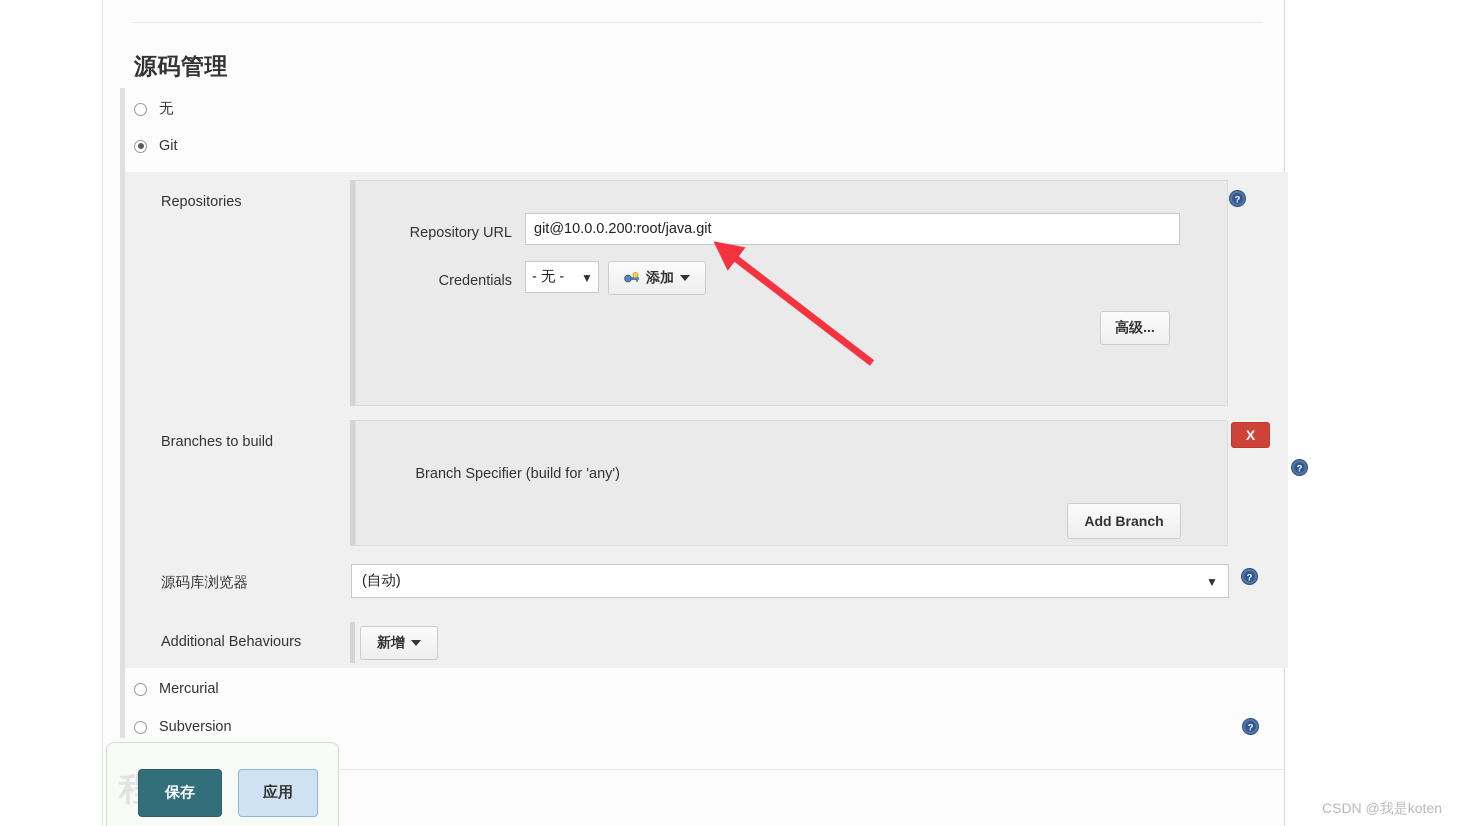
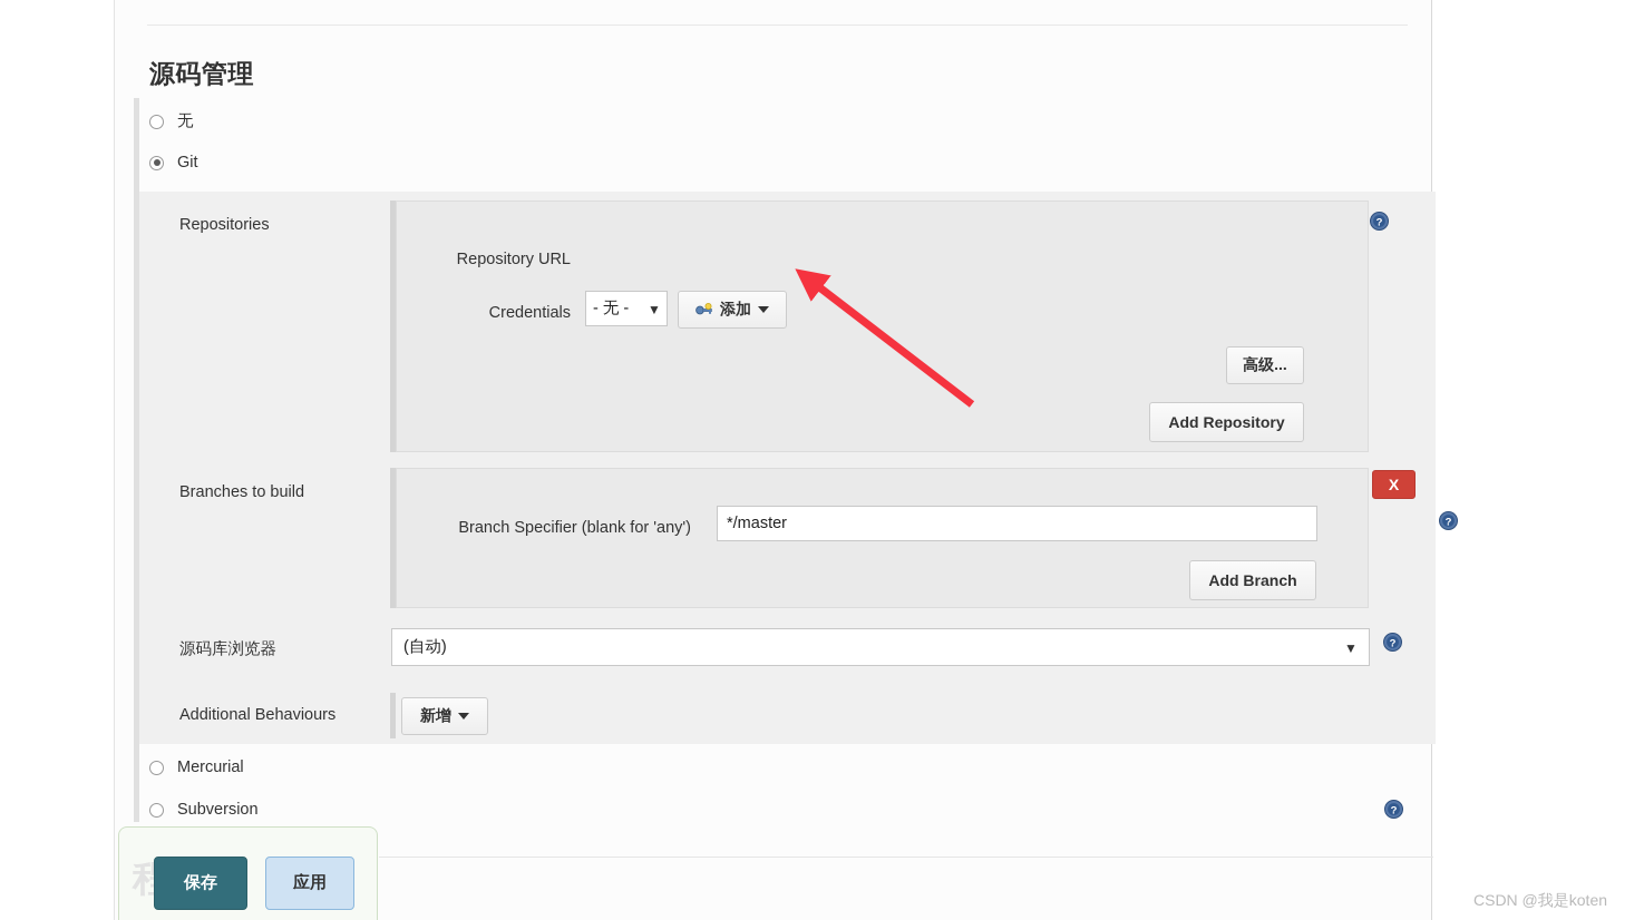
  源码管理
  无
  Git
  Repositories
  Repository URL
- git@10.0.0.200:root/java.git
  Credentials
  - 无 -
  ▼
  添加
  高级...
+ Add Repository
  ?
  Branches to build
- Branch Specifier (build for 'any')
+ Branch Specifier (blank for 'any')
+ */master
  Add Branch
  X
  ?
  源码库浏览器
  (自动)
  ▼
  ?
  Additional Behaviours
  新增
  Mercurial
  Subversion
  ?
  保存
  应用
  CSDN @我是koten
